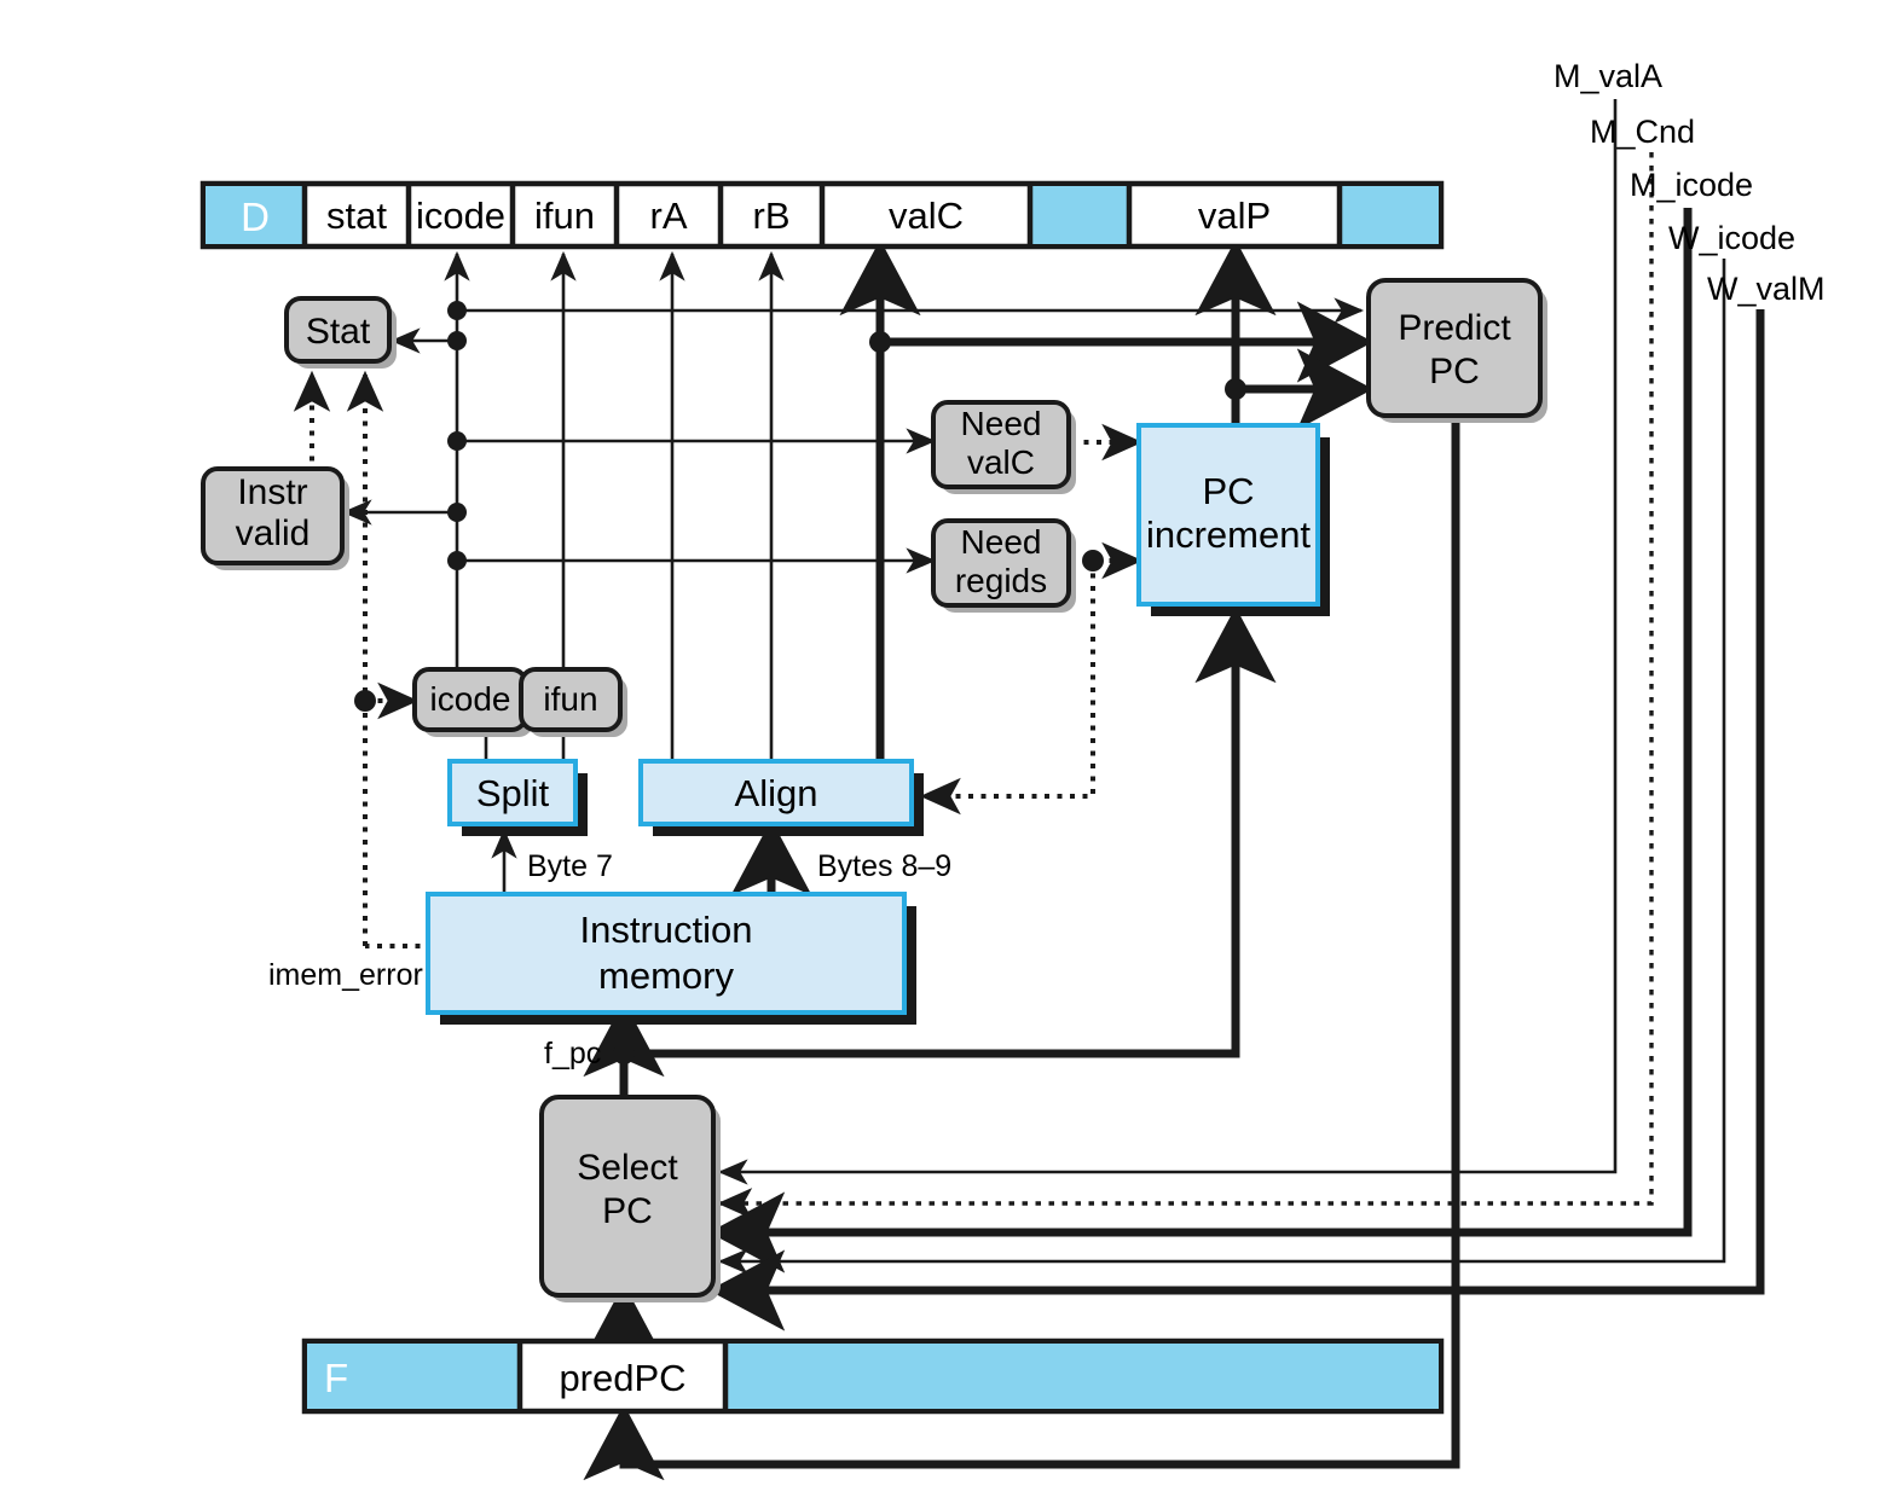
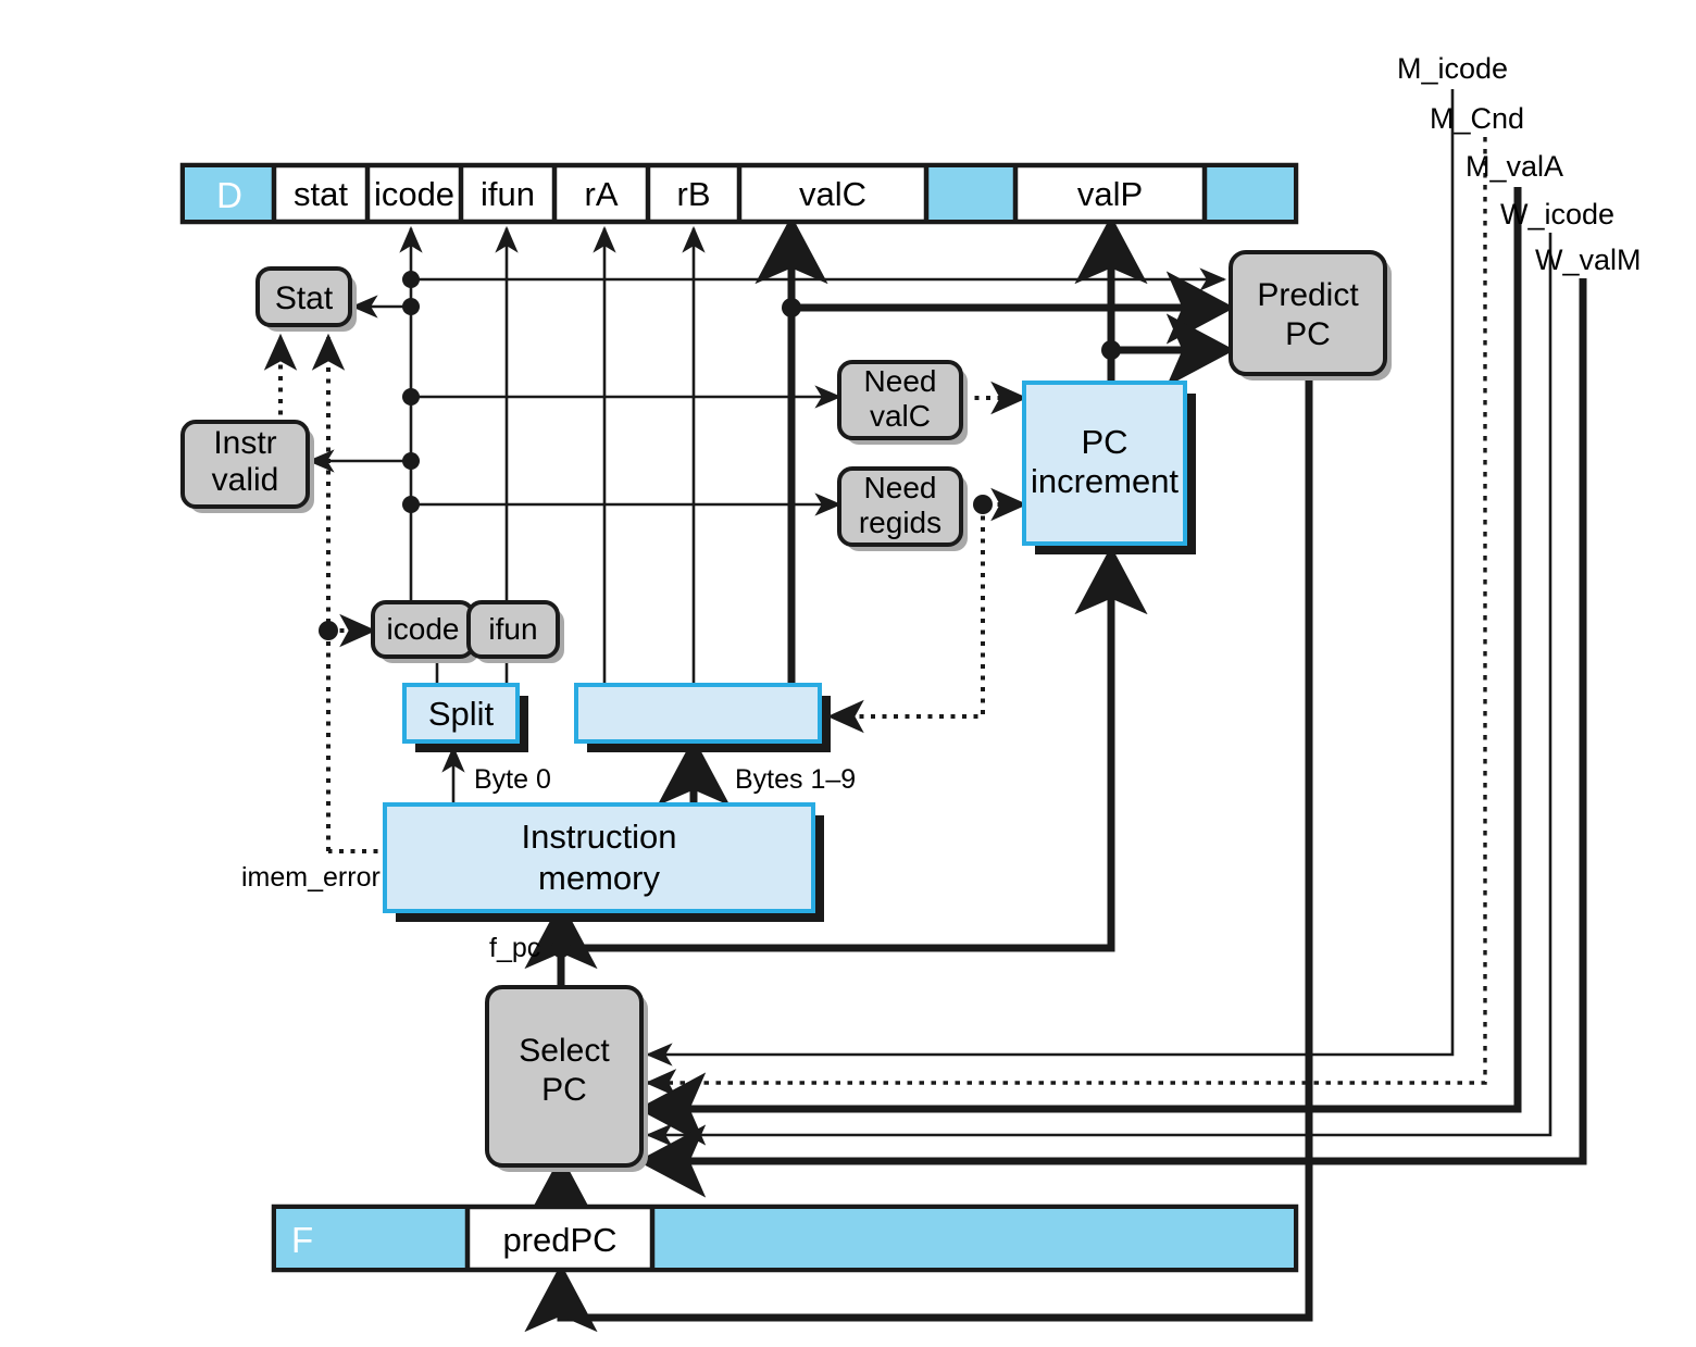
  D
  stat
  icode
  ifun
  rA
  rB
  valC
  valP
  F
  predPC
  Stat
  Instr
  valid
  icode
  ifun
  Need
  valC
  Need
  regids
  Predict
  PC
  Select
  PC
  PC
  increment
  Split
- Align
  Instruction
  memory
- Byte 7
+ Byte 0
- Bytes 8–9
+ Bytes 1–9
  imem_error
  f_pc
- M_valA
+ M_icode
  M_Cnd
- M_icode
+ M_valA
  W_icode
  W_valM
